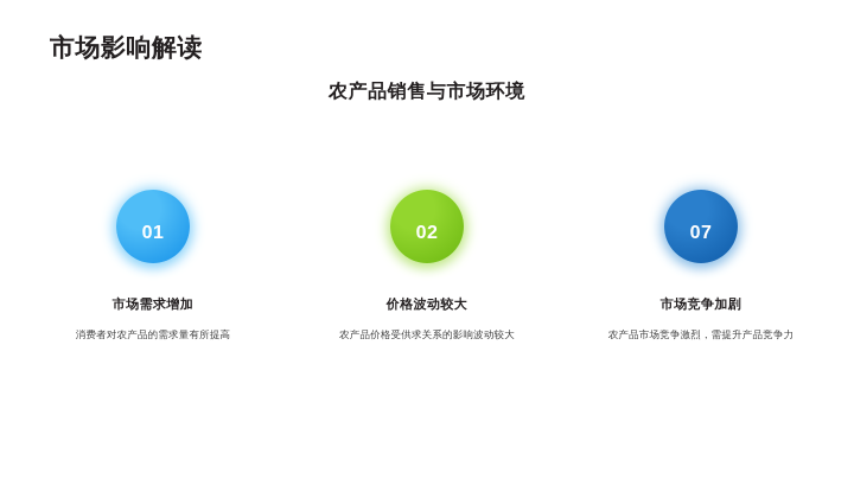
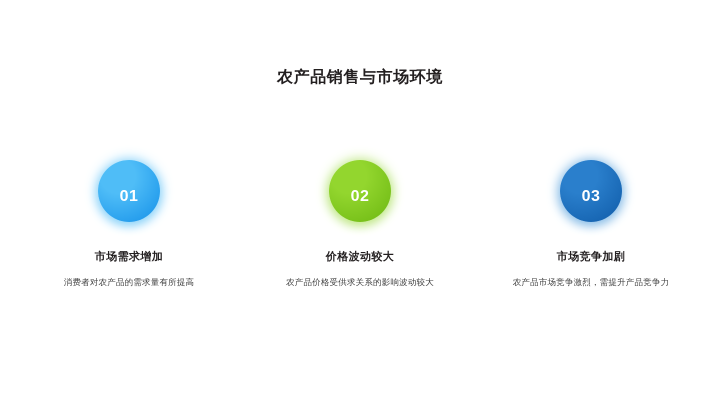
- 市场影响解读
  农产品销售与市场环境
  01
  市场需求增加
  消费者对农产品的需求量有所提高
  02
  价格波动较大
  农产品价格受供求关系的影响波动较大
- 07
+ 03
  市场竞争加剧
  农产品市场竞争激烈，需提升产品竞争力
